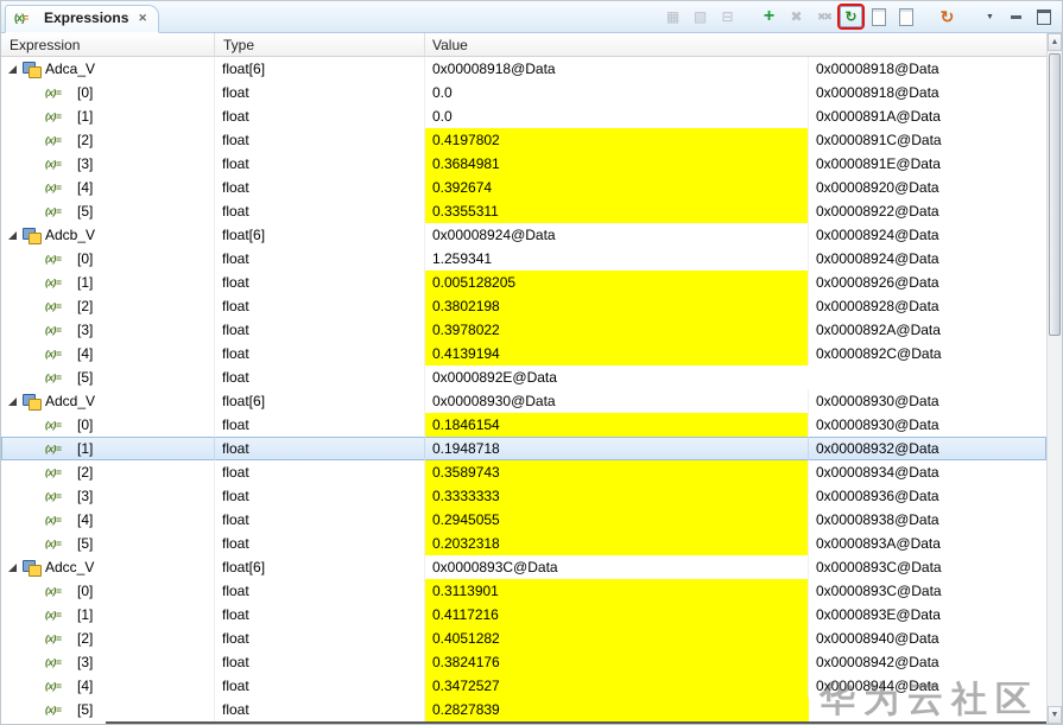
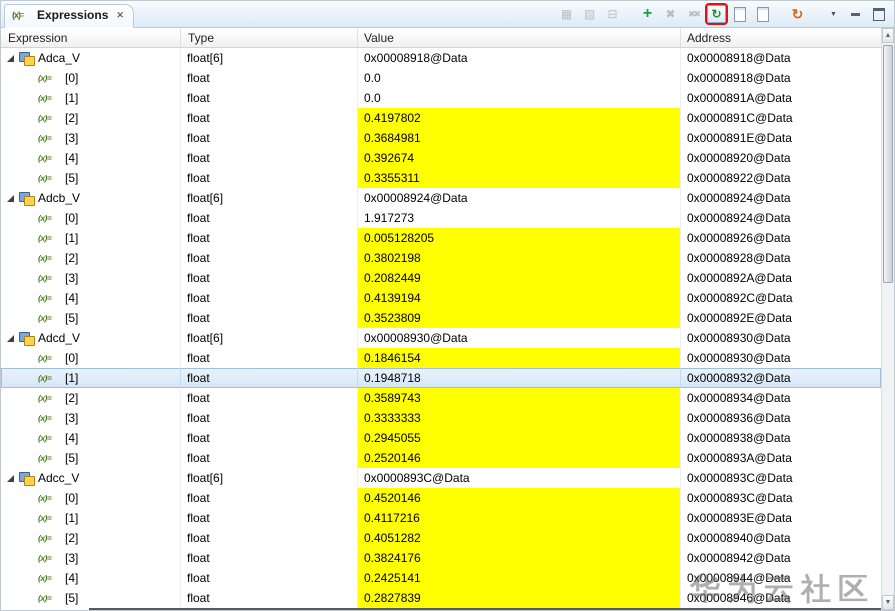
  (x)
  =
  Expressions
  ✕
  ▦
  ▧
  ⊟
  +
  ✖
  ✖✖
  ↻
  ↻
  Expression
  Type
  Value
+ Address
  Adca_V
  float[6]
  0x00008918@Data
  0x00008918@Data
  (x)=
  [0]
  float
  0.0
  0x00008918@Data
  (x)=
  [1]
  float
  0.0
  0x0000891A@Data
  (x)=
  [2]
  float
  0.4197802
  0x0000891C@Data
  (x)=
  [3]
  float
  0.3684981
  0x0000891E@Data
  (x)=
  [4]
  float
  0.392674
  0x00008920@Data
  (x)=
  [5]
  float
  0.3355311
  0x00008922@Data
  Adcb_V
  float[6]
  0x00008924@Data
  0x00008924@Data
  (x)=
  [0]
  float
- 1.259341
+ 1.917273
  0x00008924@Data
  (x)=
  [1]
  float
  0.005128205
  0x00008926@Data
  (x)=
  [2]
  float
  0.3802198
  0x00008928@Data
  (x)=
  [3]
  float
- 0.3978022
+ 0.2082449
  0x0000892A@Data
  (x)=
  [4]
  float
  0.4139194
  0x0000892C@Data
  (x)=
  [5]
  float
+ 0.3523809
  0x0000892E@Data
  Adcd_V
  float[6]
  0x00008930@Data
  0x00008930@Data
  (x)=
  [0]
  float
  0.1846154
  0x00008930@Data
  (x)=
  [1]
  float
  0.1948718
  0x00008932@Data
  (x)=
  [2]
  float
  0.3589743
  0x00008934@Data
  (x)=
  [3]
  float
  0.3333333
  0x00008936@Data
  (x)=
  [4]
  float
  0.2945055
  0x00008938@Data
  (x)=
  [5]
  float
- 0.2032318
+ 0.2520146
  0x0000893A@Data
  Adcc_V
  float[6]
  0x0000893C@Data
  0x0000893C@Data
  (x)=
  [0]
  float
- 0.3113901
+ 0.4520146
  0x0000893C@Data
  (x)=
  [1]
  float
  0.4117216
  0x0000893E@Data
  (x)=
  [2]
  float
  0.4051282
  0x00008940@Data
  (x)=
  [3]
  float
  0.3824176
  0x00008942@Data
  (x)=
  [4]
  float
- 0.3472527
+ 0.2425141
  0x00008944@Data
  (x)=
  [5]
  float
  0.2827839
+ 0x00008946@Data
  华为云社区
